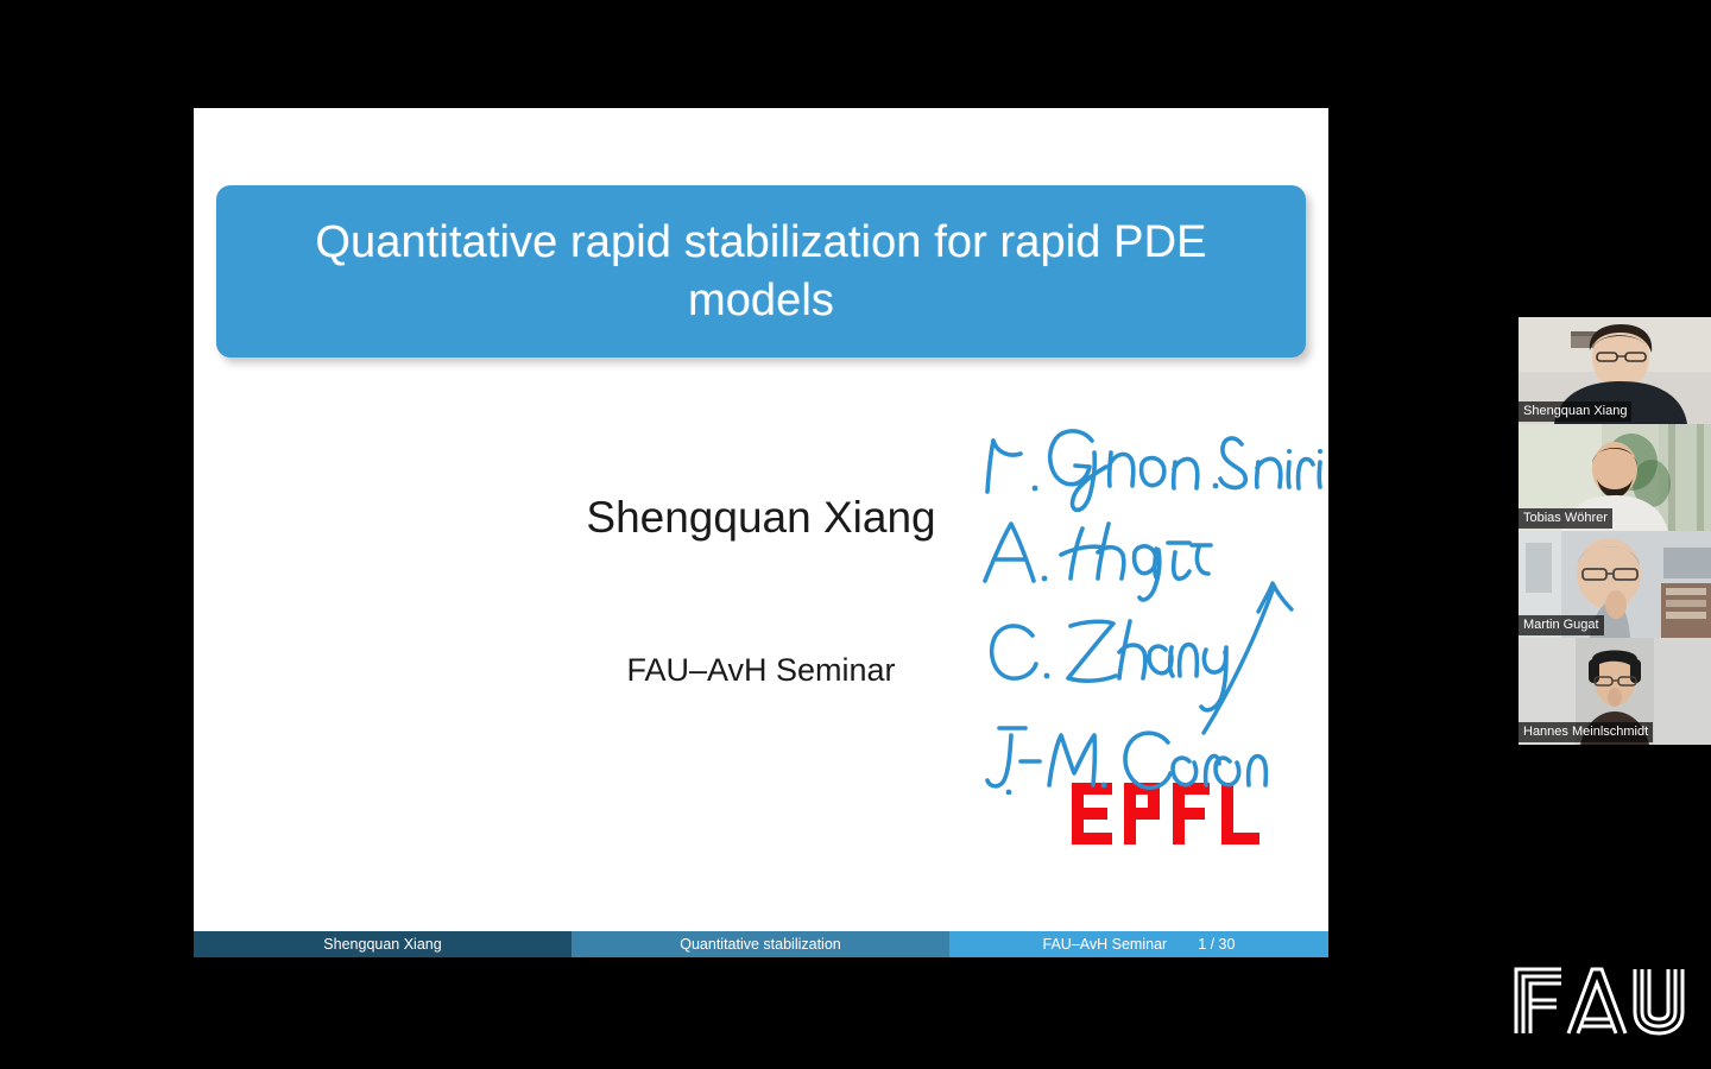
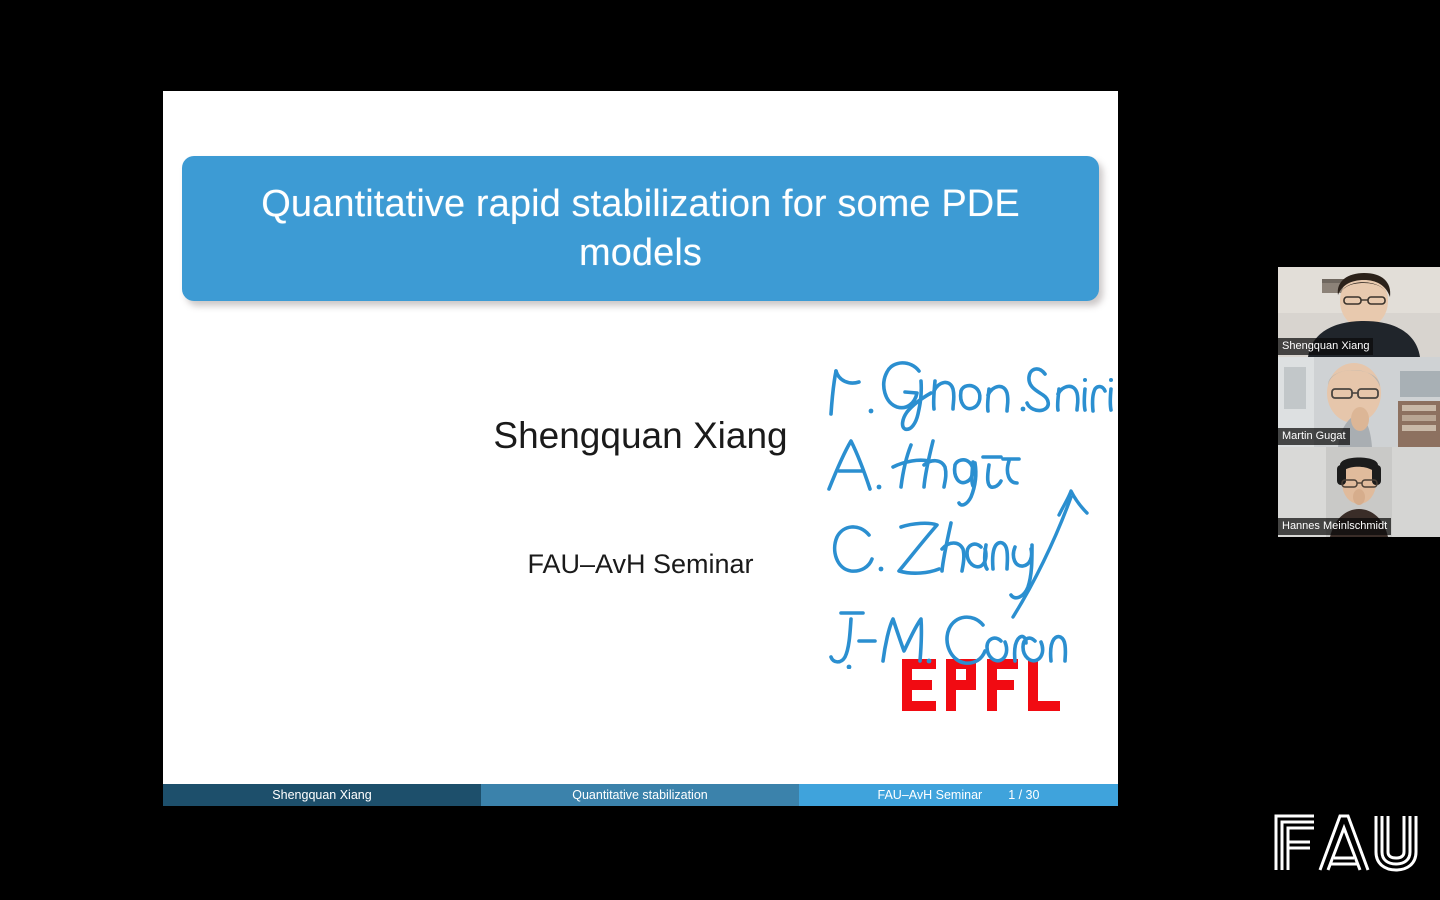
- Quantitative rapid stabilization for rapid PDE models
+ Quantitative rapid stabilization for some PDE models
  Shengquan Xiang
  FAU–AvH Seminar
  Shengquan Xiang
  Quantitative stabilization
  FAU–AvH Seminar
  1 / 30
  Shengquan Xiang
- Tobias Wöhrer
  Martin Gugat
  Hannes Meinlschmidt
